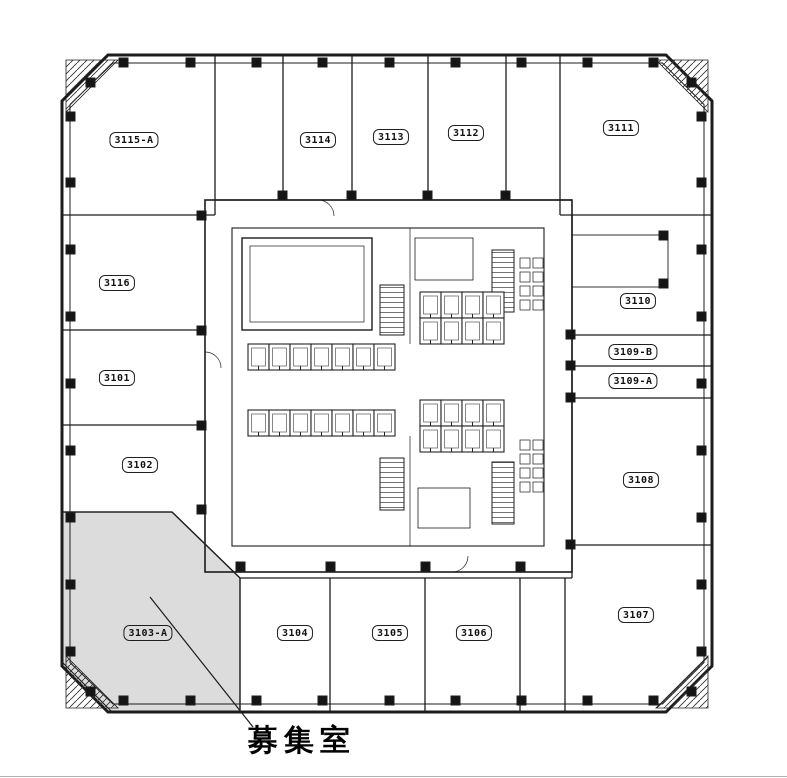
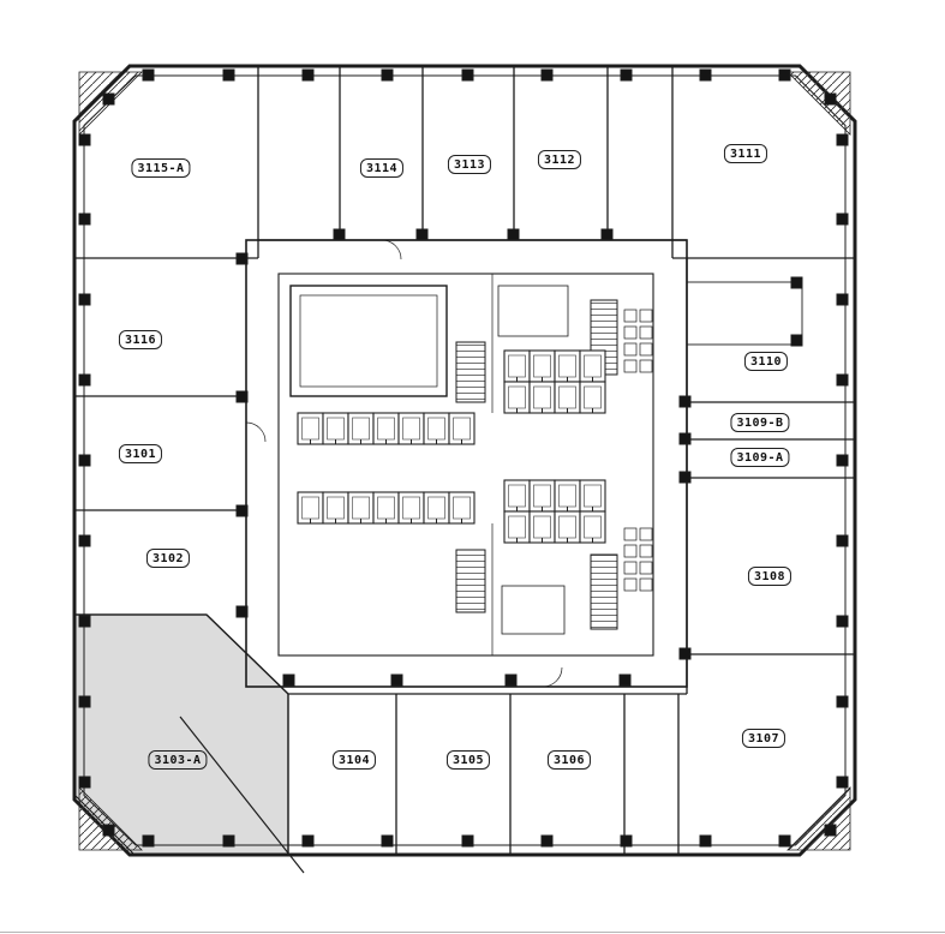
  3115-A
  3114
  3113
  3112
  3111
  3116
  3101
  3102
  3110
  3109-B
  3109-A
  3108
  3103-A
  3104
  3105
  3106
  3107
- 募集室
